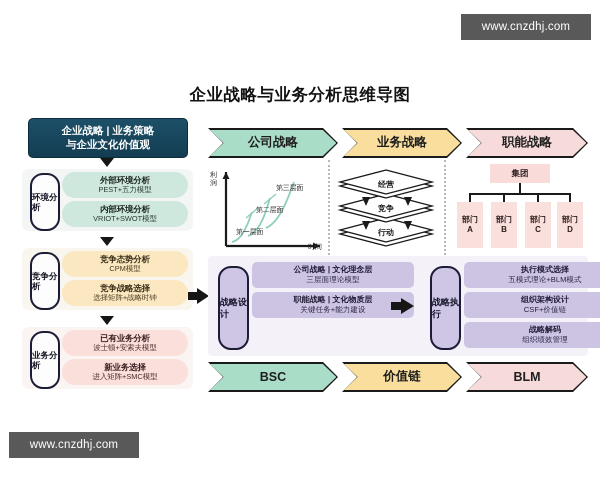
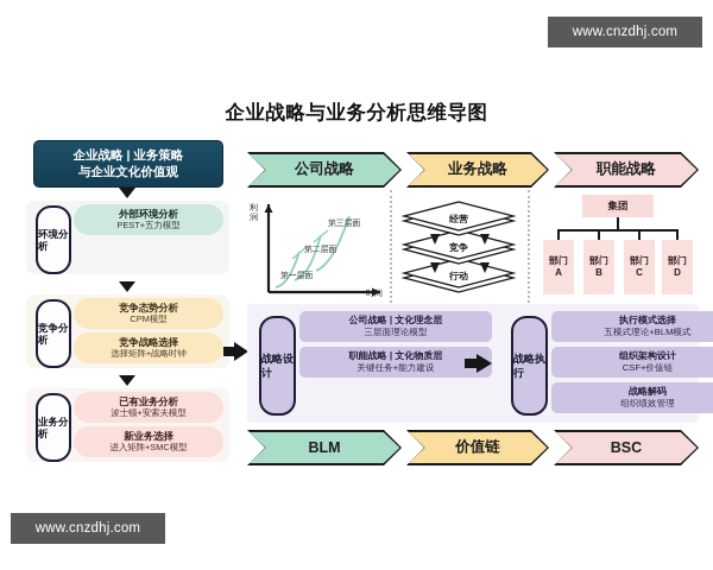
  www.cnzdhj.com
  www.cnzdhj.com
  企业战略与业务分析思维导图
  企业战略 | 业务策略
  与企业文化价值观
  环境分析
  外部环境分析
  PEST+五力模型
- 内部环境分析
- VRIOT+SWOT模型
  竞争分析
  竞争态势分析
  CPM模型
  竞争战略选择
  选择矩阵+战略时钟
  业务分析
  已有业务分析
  波士顿+安索夫模型
  新业务选择
  进入矩阵+SMC模型
  公司战略
  业务战略
  职能战略
  经营
  竞争
  行动
  集团
  部门
  A
  部门
  B
  部门
  C
  部门
  D
  战略设计
  公司战略 | 文化理念层
  三层面理论模型
  职能战略 | 文化物质层
  关键任务+能力建设
  战略执行
  执行模式选择
  五模式理论+BLM模式
  组织架构设计
  CSF+价值链
  战略解码
  组织绩效管理
- BSC
+ BLM
  价值链
- BLM
+ BSC
